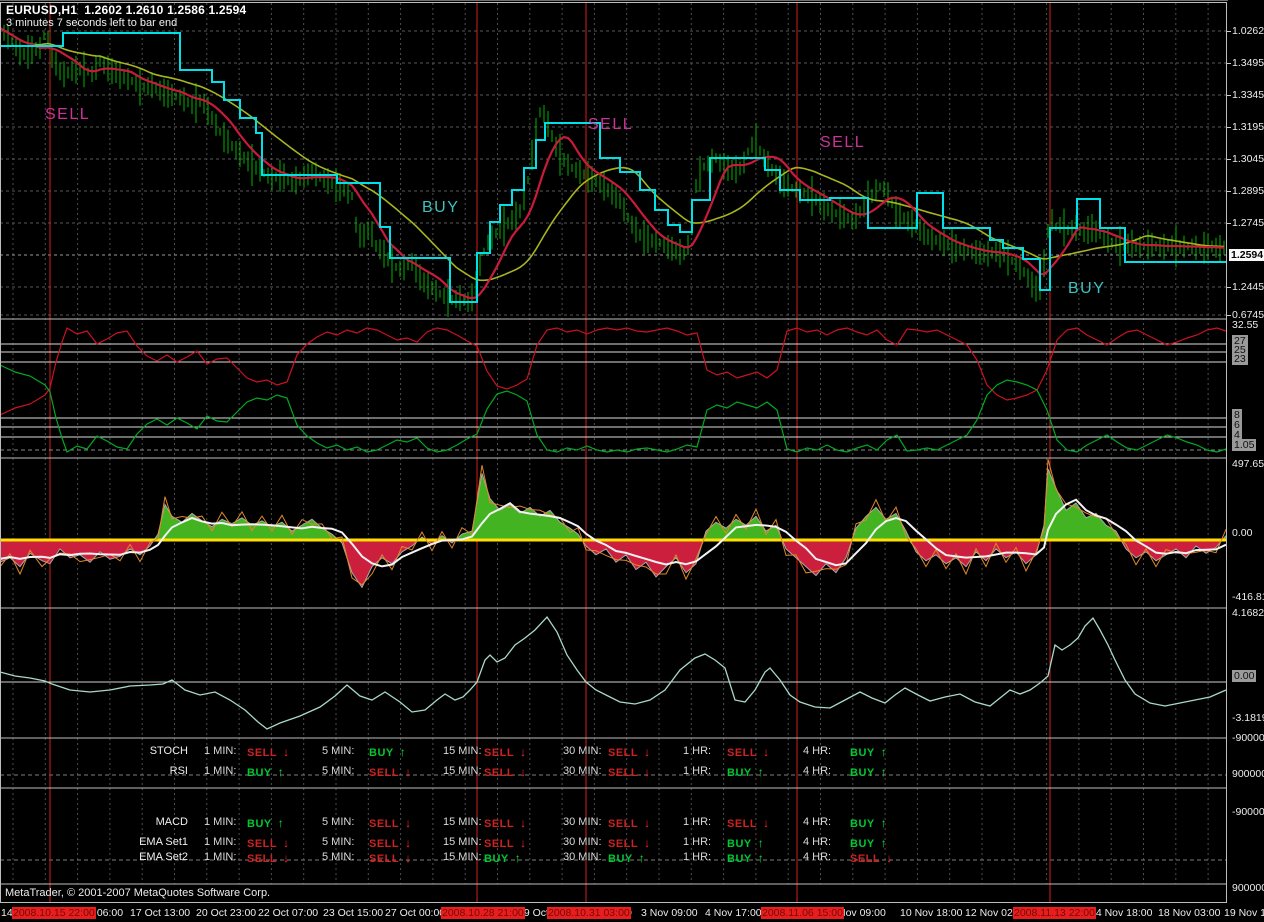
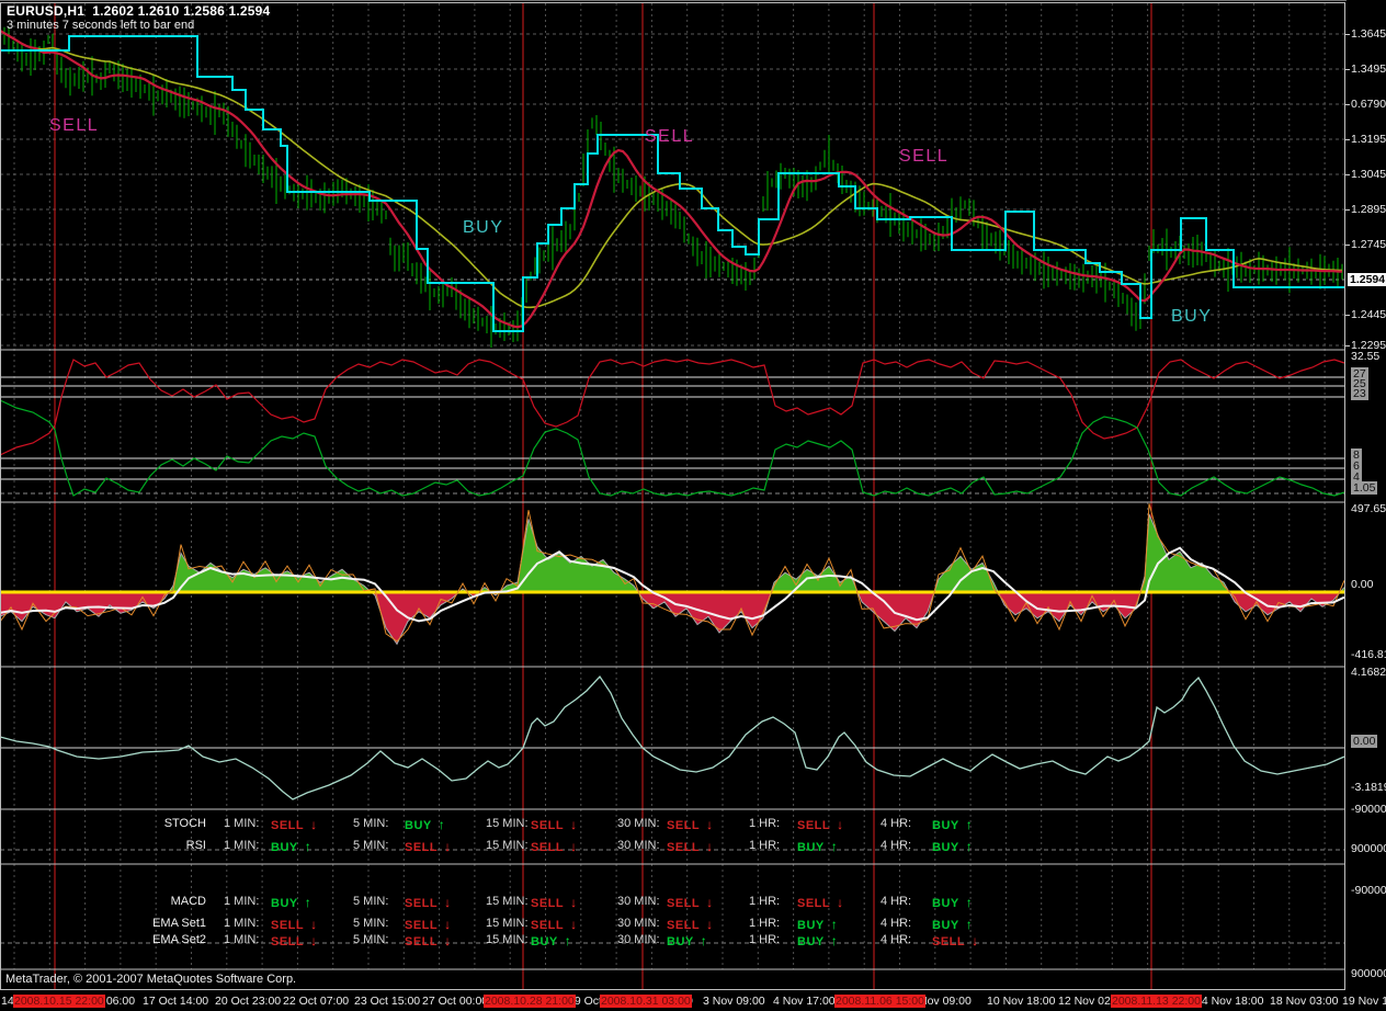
  EURUSD,H1 1.2602 1.2610 1.2586 1.2594
  3 minutes 7 seconds left to bar end
  SELL
  BUY
  SELL
  SELL
  BUY
  STOCH
  1 MIN:
  SELL ↓
  5 MIN:
  BUY ↑
  15 MIN:
  SELL ↓
  30 MIN:
  SELL ↓
  1 HR:
  SELL ↓
  4 HR:
  BUY ↑
  RSI
  1 MIN:
  BUY ↑
  5 MIN:
  SELL ↓
  15 MIN:
  SELL ↓
  30 MIN:
  SELL ↓
  1 HR:
  BUY ↑
  4 HR:
  BUY ↑
  MACD
  1 MIN:
  BUY ↑
  5 MIN:
  SELL ↓
  15 MIN:
  SELL ↓
  30 MIN:
  SELL ↓
  1 HR:
  SELL ↓
  4 HR:
  BUY ↑
  EMA Set1
  1 MIN:
  SELL ↓
  5 MIN:
  SELL ↓
  15 MIN:
  SELL ↓
  30 MIN:
  SELL ↓
  1 HR:
  BUY ↑
  4 HR:
  BUY ↑
  EMA Set2
  1 MIN:
  SELL ↓
  5 MIN:
  SELL ↓
  15 MIN:
  BUY ↑
  30 MIN:
  BUY ↑
  1 HR:
  BUY ↑
  4 HR:
  SELL ↓
  MetaTrader, © 2001-2007 MetaQuotes Software Corp.
- 1.0262
+ 1.3645
  1.3495
- 1.3345
+ 0.6790
  1.3195
  1.3045
  1.2895
  1.2745
  1.2445
- 0.6745
+ 1.2295
  1.2594
  32.55
  27
  25
  23
  8
  6
  4
  1.05
  497.65
  0.00
  -416.8
  4.1682
  -3.181
  0.00
  -90000
  90000
  -90000
  90000
  14
  2008.10.15 22:00
  06:00
- 17 Oct 13:00
+ 17 Oct 14:00
  20 Oct 23:00
  22 Oct 07:00
  23 Oct 15:00
  27 Oct 00:0
  2008.10.28 21:00
  2008.10.31 03:00
  3 Nov 09:00
  4 Nov 17:00
  2008.11.06 15:00
  ov 09:00
  10 Nov 18:00
  12 Nov 02
  2008.11.13 22:00
  4 Nov 18:00
  18 Nov 03:00
  19 Nov 1
